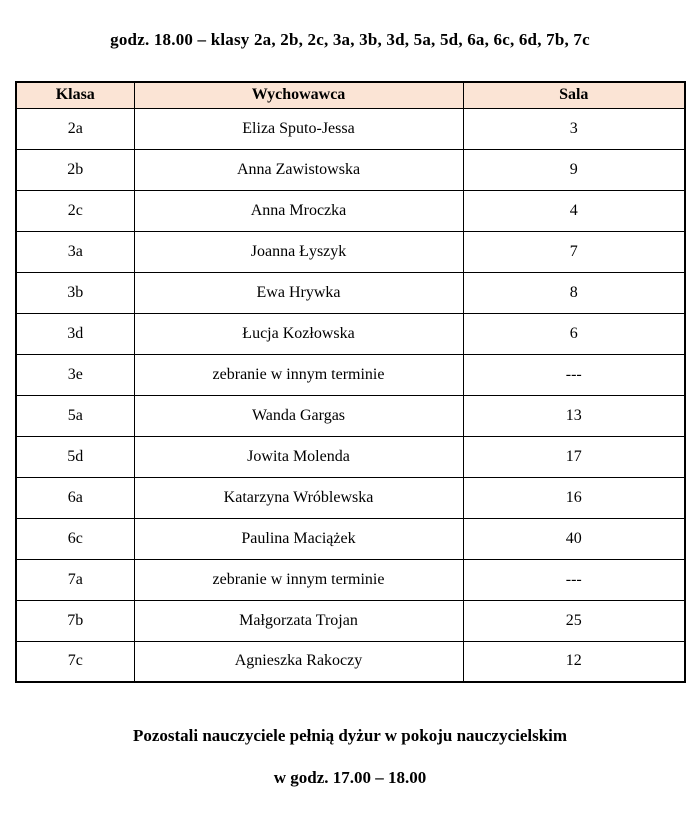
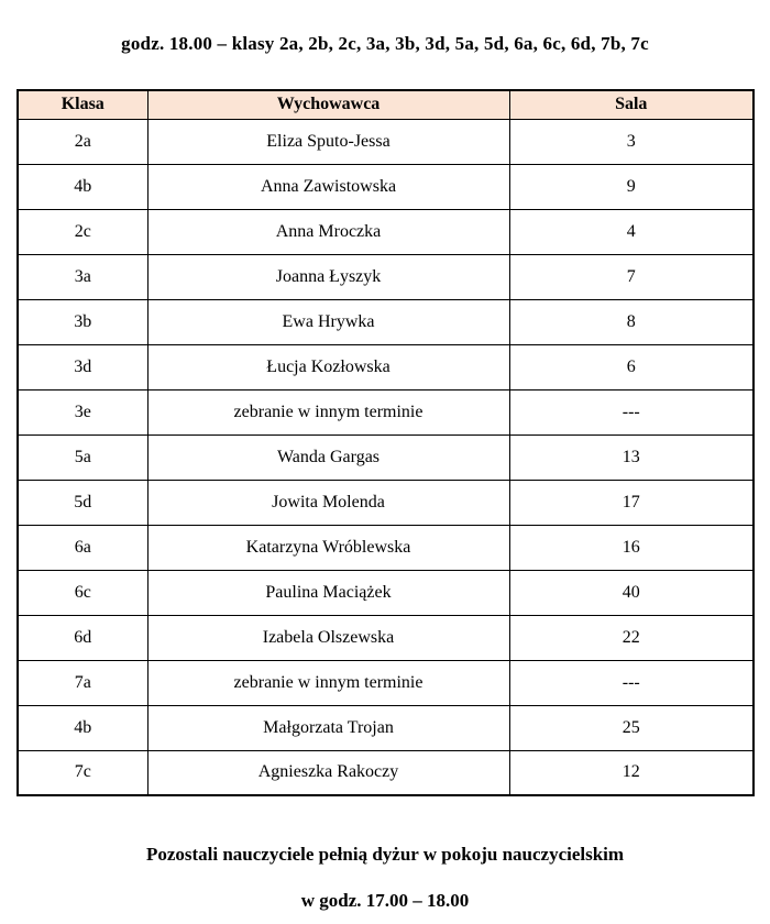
  godz. 18.00 – klasy 2a, 2b, 2c, 3a, 3b, 3d, 5a, 5d, 6a, 6c, 6d, 7b, 7c
  Klasa	Wychowawca	Sala
  2a	Eliza Sputo-Jessa	3
- 2b	Anna Zawistowska	9
+ 4b	Anna Zawistowska	9
  2c	Anna Mroczka	4
  3a	Joanna Łyszyk	7
  3b	Ewa Hrywka	8
  3d	Łucja Kozłowska	6
  3e	zebranie w innym terminie	---
  5a	Wanda Gargas	13
  5d	Jowita Molenda	17
  6a	Katarzyna Wróblewska	16
  6c	Paulina Maciążek	40
+ 6d	Izabela Olszewska	22
  7a	zebranie w innym terminie	---
- 7b	Małgorzata Trojan	25
+ 4b	Małgorzata Trojan	25
  7c	Agnieszka Rakoczy	12
  Pozostali nauczyciele pełnią dyżur w pokoju nauczycielskim
  w godz. 17.00 – 18.00
